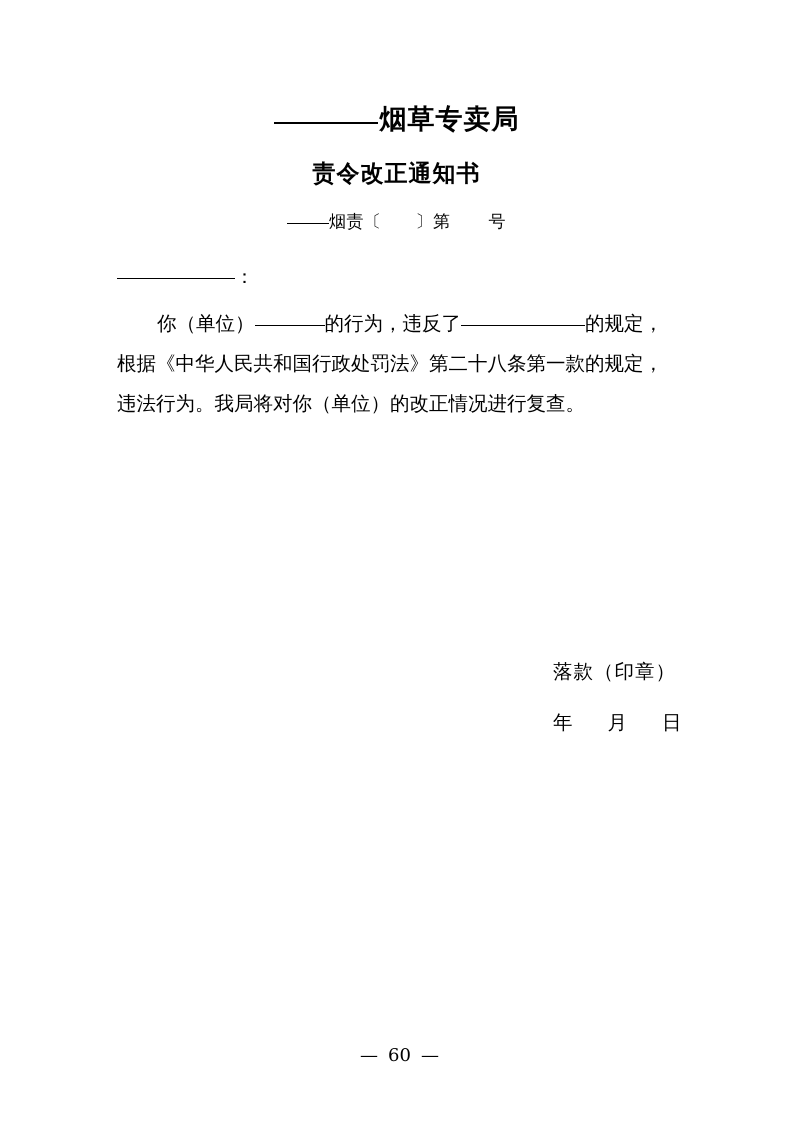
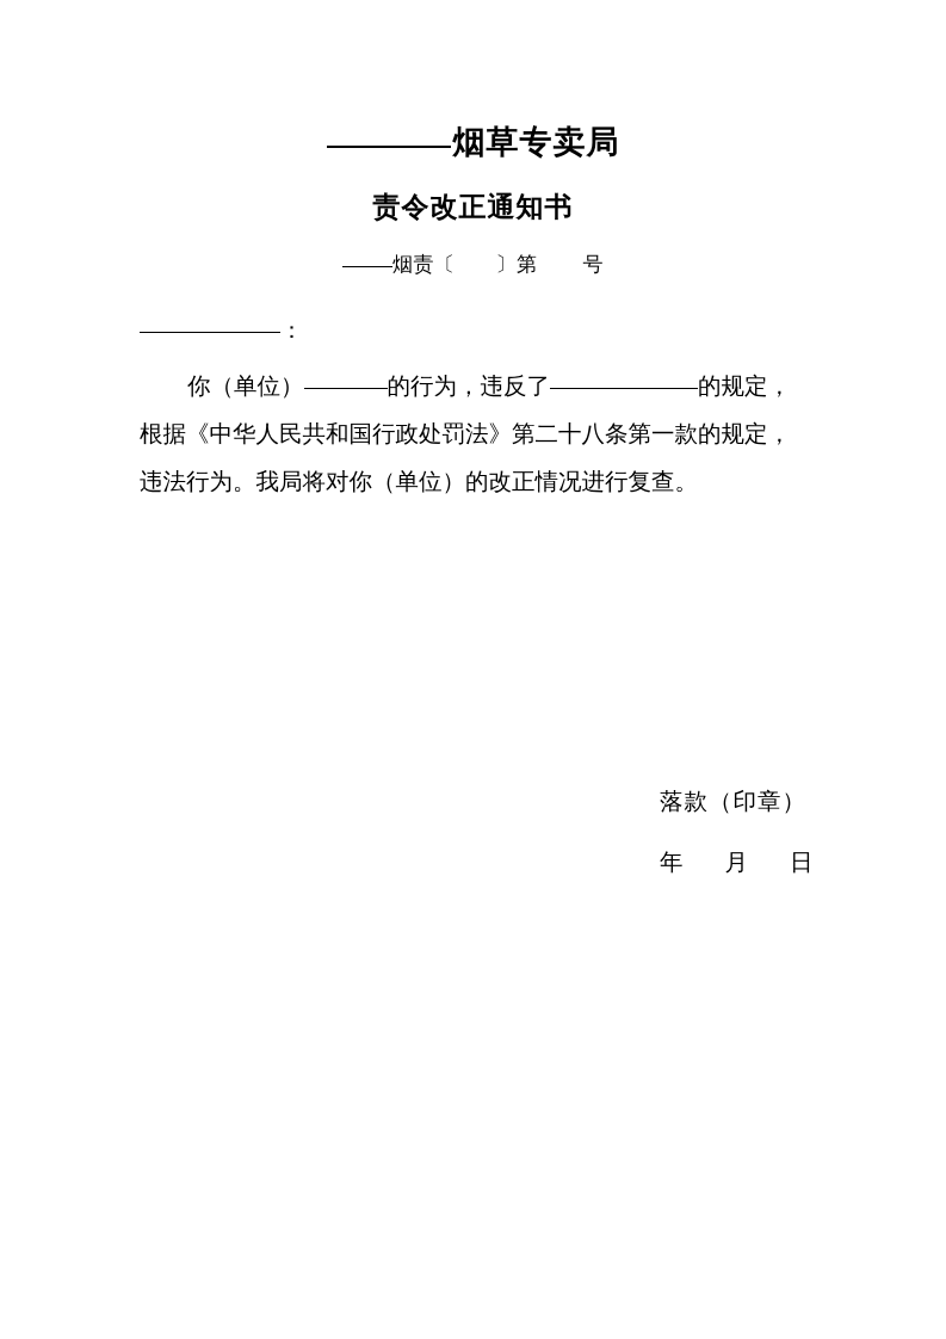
  烟草专卖局
  责令改正通知书
  烟责〔 〕第 号
  ：
  你（单位） 的行为，违反了 的规定，
  根据《中华人民共和国行政处罚法》第二十八条第一款的规定，
  违法行为。我局将对你（单位）的改正情况进行复查。
  落款（印章）
  年 月 日
- — 60 —
